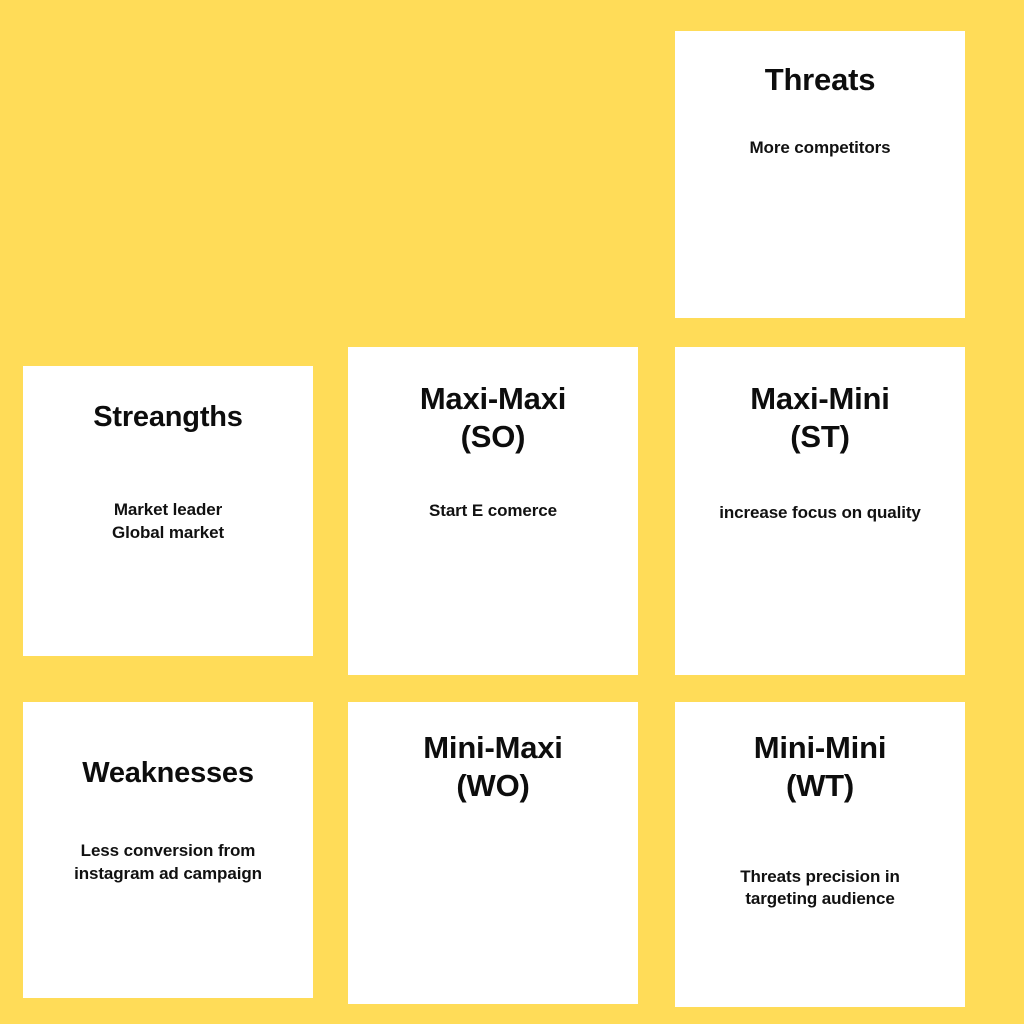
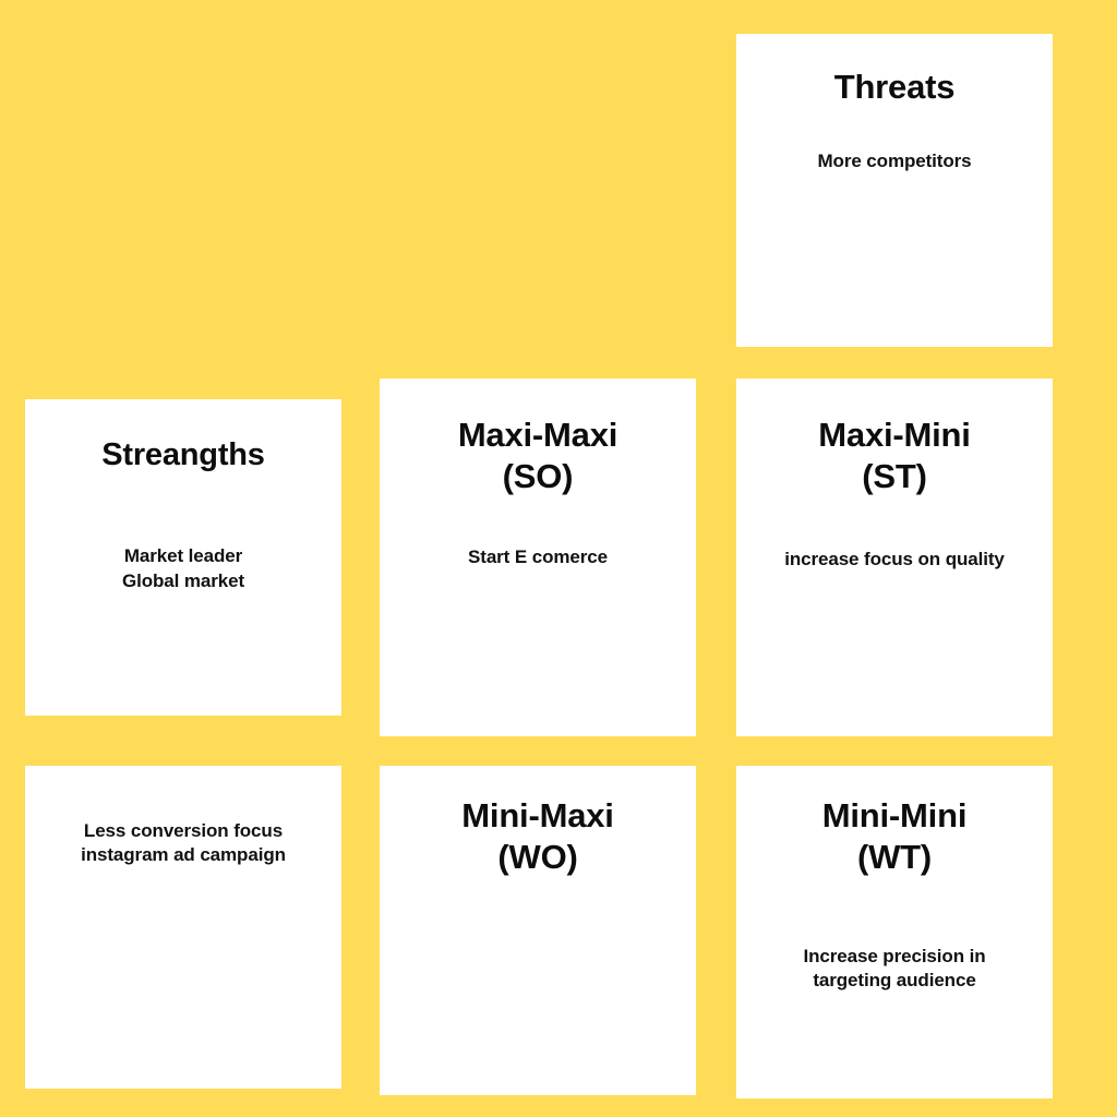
  Threats
  More competitors
  Streangths
  Market leader
  Global market
  Maxi-Maxi
  (SO)
  Start E comerce
  Maxi-Mini
  (ST)
  increase focus on quality
- Weaknesses
- Less conversion from instagram ad campaign
+ Less conversion focus instagram ad campaign
  Mini-Maxi
  (WO)
  Mini-Mini
  (WT)
- Threats precision in targeting audience
+ Increase precision in targeting audience
